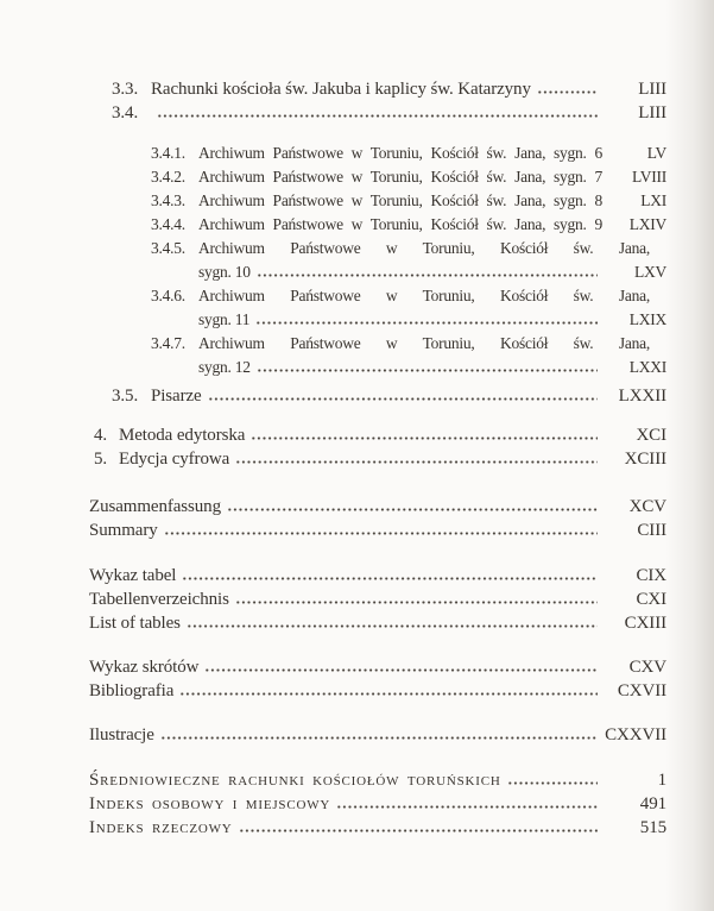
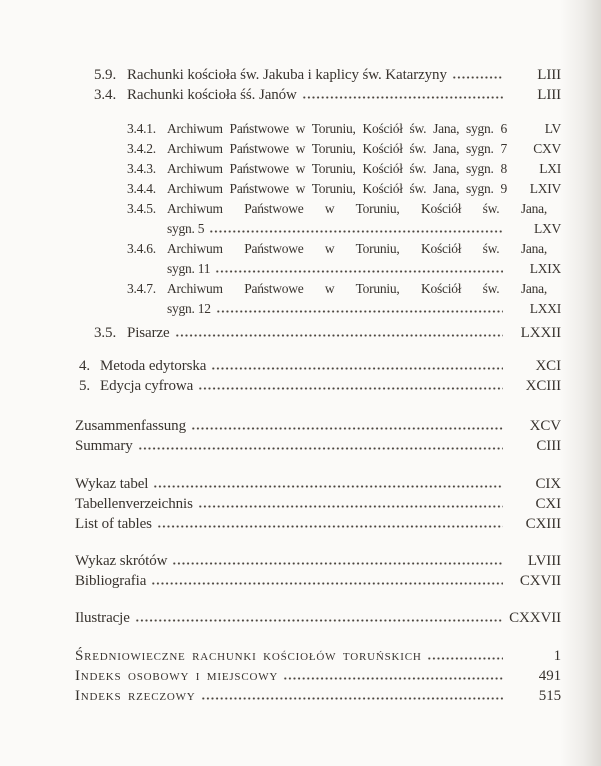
- 3.3.
+ 5.9.
  Rachunki kościoła św. Jakuba i kaplicy św. Katarzyny
  LIII
  3.4.
+ Rachunki kościoła śś. Janów
  LIII
  3.4.1.
  Archiwum Państwowe w Toruniu, Kościół św. Jana, sygn. 6
  LV
  3.4.2.
  Archiwum Państwowe w Toruniu, Kościół św. Jana, sygn. 7
- LVIII
+ CXV
  3.4.3.
  Archiwum Państwowe w Toruniu, Kościół św. Jana, sygn. 8
  LXI
  3.4.4.
  Archiwum Państwowe w Toruniu, Kościół św. Jana, sygn. 9
  LXIV
  3.4.5.
  Archiwum Państwowe w Toruniu, Kościół św. Jana,
- sygn. 10
+ sygn. 5
  LXV
  3.4.6.
  Archiwum Państwowe w Toruniu, Kościół św. Jana,
  sygn. 11
  LXIX
  3.4.7.
  Archiwum Państwowe w Toruniu, Kościół św. Jana,
  sygn. 12
  LXXI
  3.5.
  Pisarze
  LXXII
  4.
  Metoda edytorska
  XCI
  5.
  Edycja cyfrowa
  XCIII
  Zusammenfassung
  XCV
  Summary
  CIII
  Wykaz tabel
  CIX
  Tabellenverzeichnis
  CXI
  List of tables
  CXIII
  Wykaz skrótów
- CXV
+ LVIII
  Bibliografia
  CXVII
  Ilustracje
  CXXVII
  Średniowieczne rachunki kościołów toruńskich
  1
  Indeks osobowy i miejscowy
  491
  Indeks rzeczowy
  515
